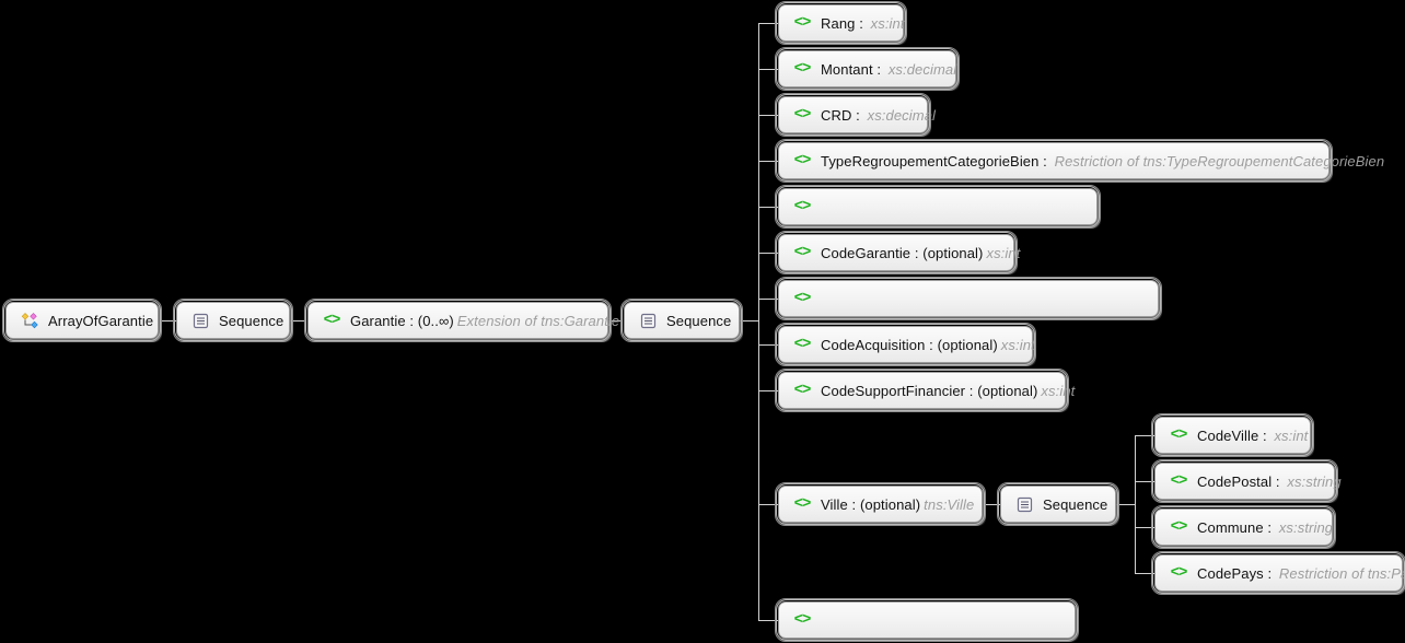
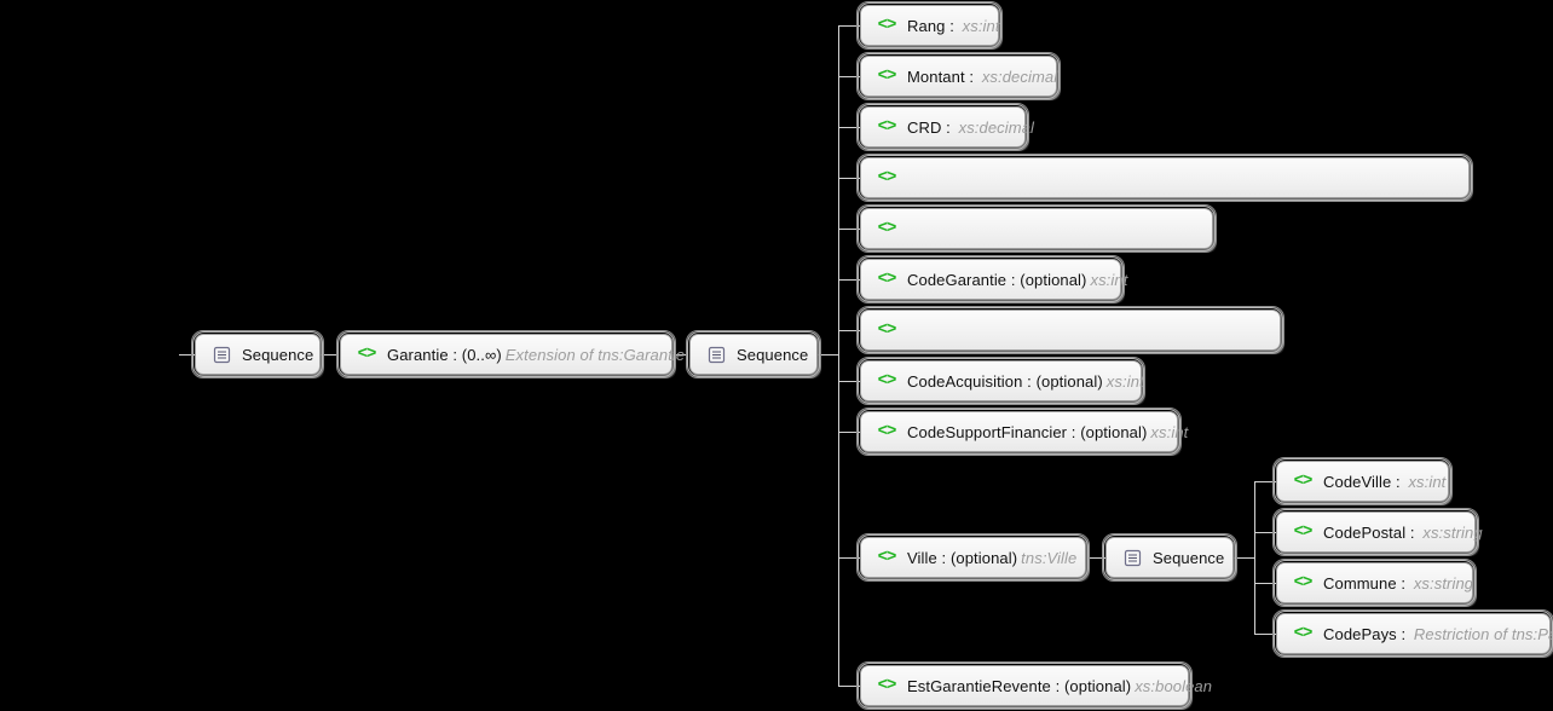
- ArrayOfGarantie
  Sequence
  <>
  Garantie : (0..∞) Extension of tns:Garantie
  Sequence
  <>
  Rang : xs:int
  <>
  Montant : xs:decimal
  <>
  CRD : xs:decimal
  <>
- TypeRegroupementCategorieBien : Restriction of tns:TypeRegroupementCategorieBien
  <>
  <>
  CodeGarantie : (optional) xs:int
  <>
  <>
  CodeAcquisition : (optional) xs:int
  <>
  CodeSupportFinancier : (optional) xs:int
  <>
  Ville : (optional) tns:Ville
  Sequence
  <>
  CodeVille : xs:int
  <>
  CodePostal : xs:string
  <>
  Commune : xs:string
  <>
  CodePays : Restriction of tns:P
  <>
+ EstGarantieRevente : (optional) xs:boolean
